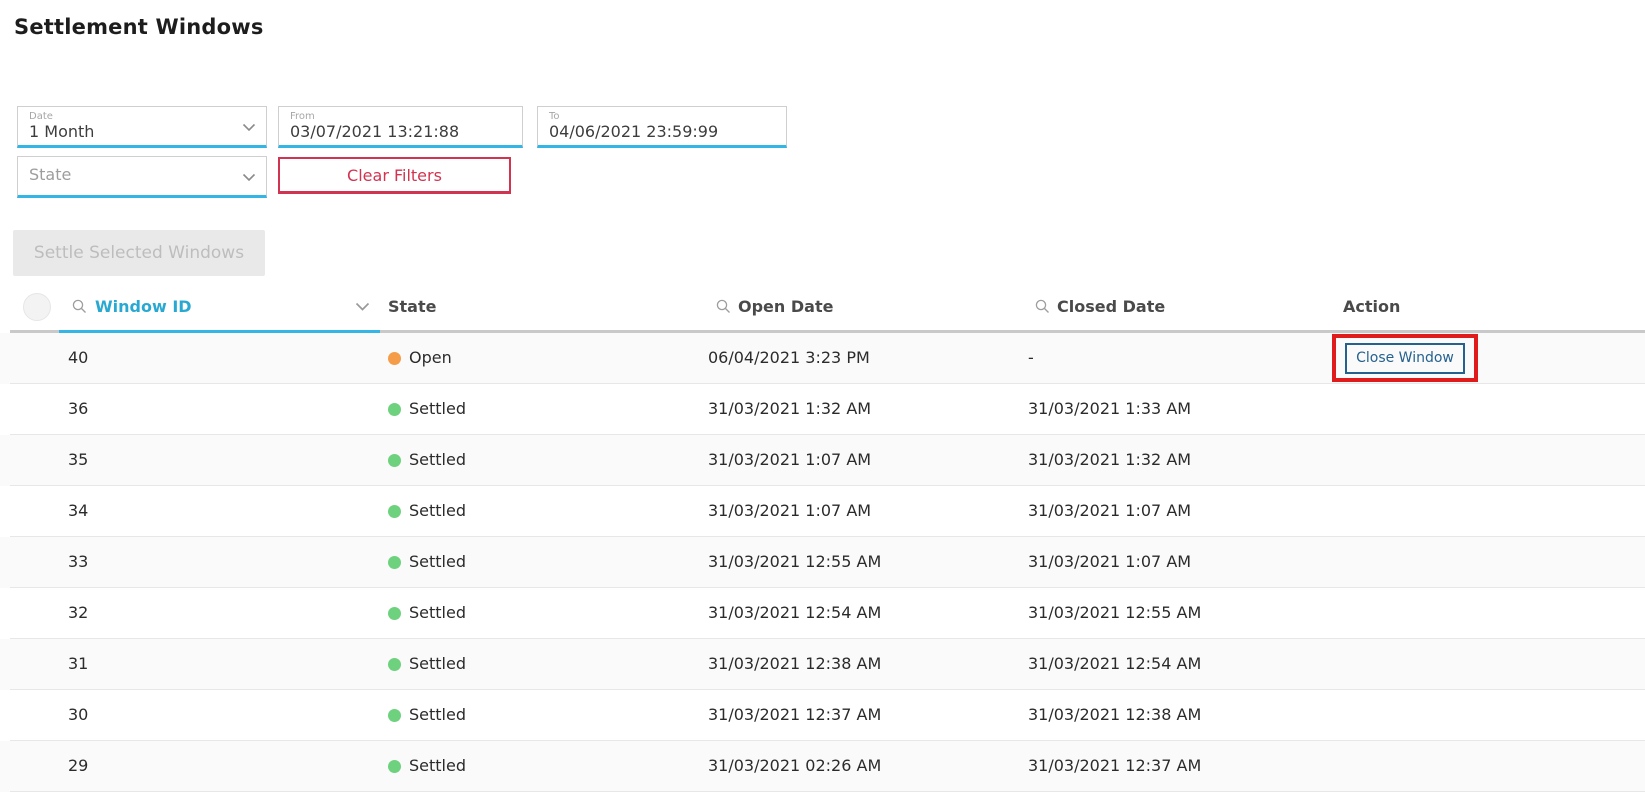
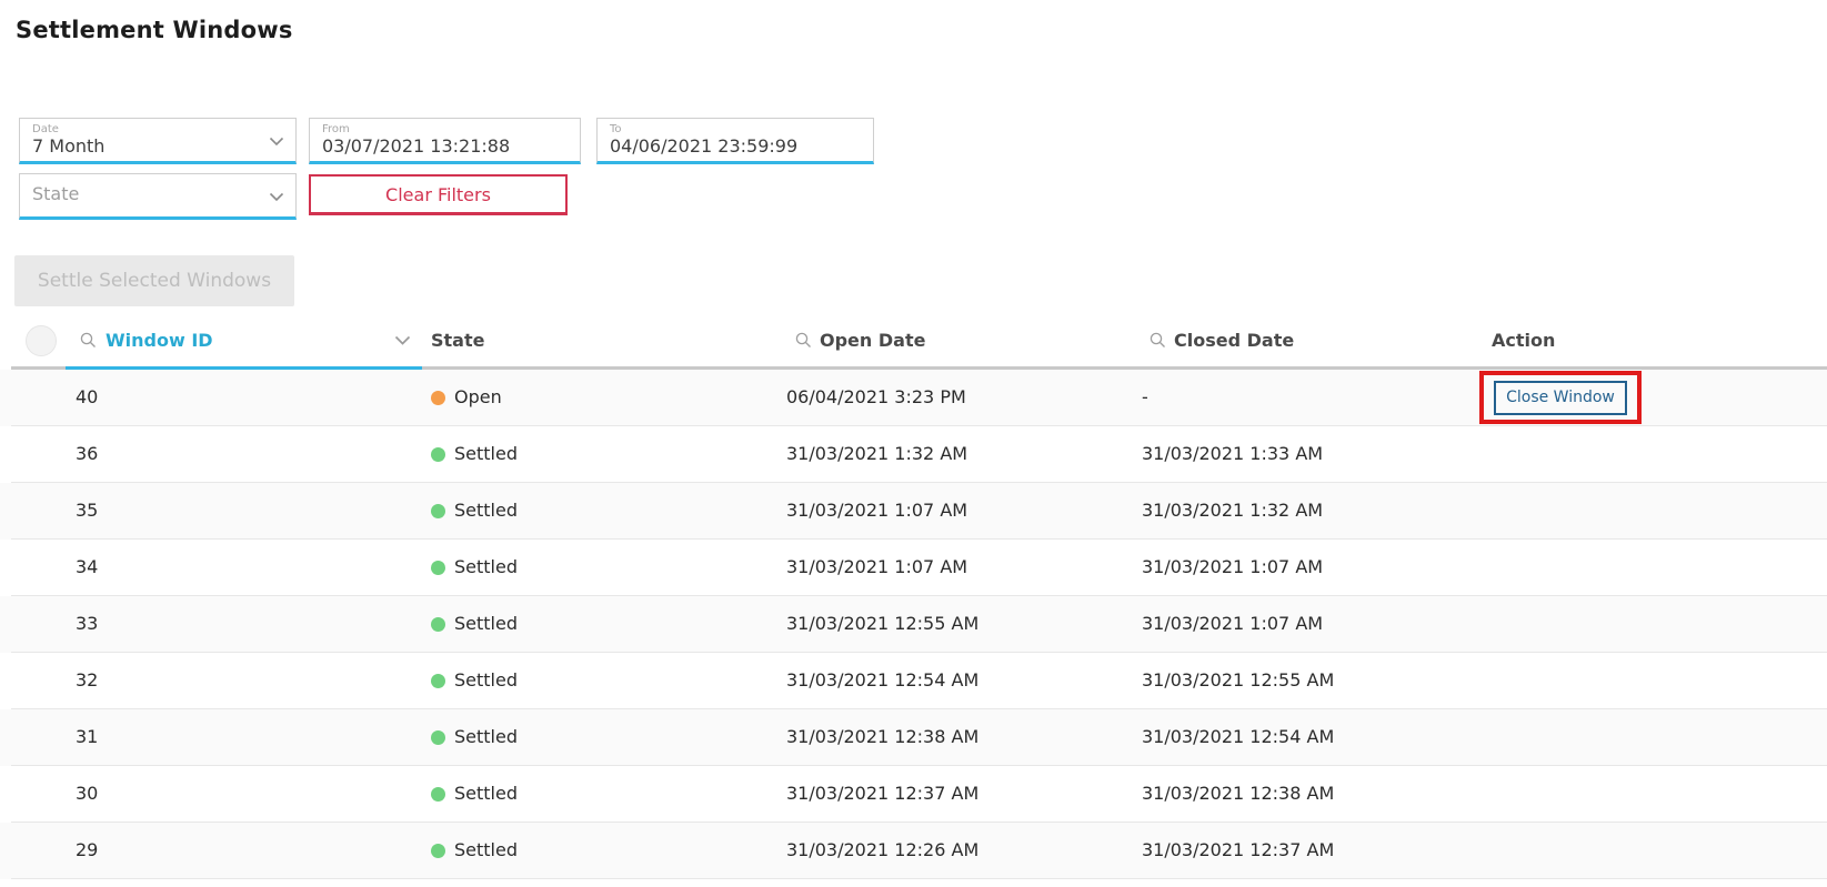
  Settlement Windows
  Date
- 1 Month
+ 7 Month
  From
  03/07/2021 13:21:88
  To
  04/06/2021 23:59:99
  State
  Clear Filters
  Settle Selected Windows
  Window ID
  State
  Open Date
  Closed Date
  Action
  40
  Open
  06/04/2021 3:23 PM
  -
  Close Window
  36
  Settled
  31/03/2021 1:32 AM
  31/03/2021 1:33 AM
  35
  Settled
  31/03/2021 1:07 AM
  31/03/2021 1:32 AM
  34
  Settled
  31/03/2021 1:07 AM
  31/03/2021 1:07 AM
  33
  Settled
  31/03/2021 12:55 AM
  31/03/2021 1:07 AM
  32
  Settled
  31/03/2021 12:54 AM
  31/03/2021 12:55 AM
  31
  Settled
  31/03/2021 12:38 AM
  31/03/2021 12:54 AM
  30
  Settled
  31/03/2021 12:37 AM
  31/03/2021 12:38 AM
  29
  Settled
- 31/03/2021 02:26 AM
+ 31/03/2021 12:26 AM
  31/03/2021 12:37 AM
